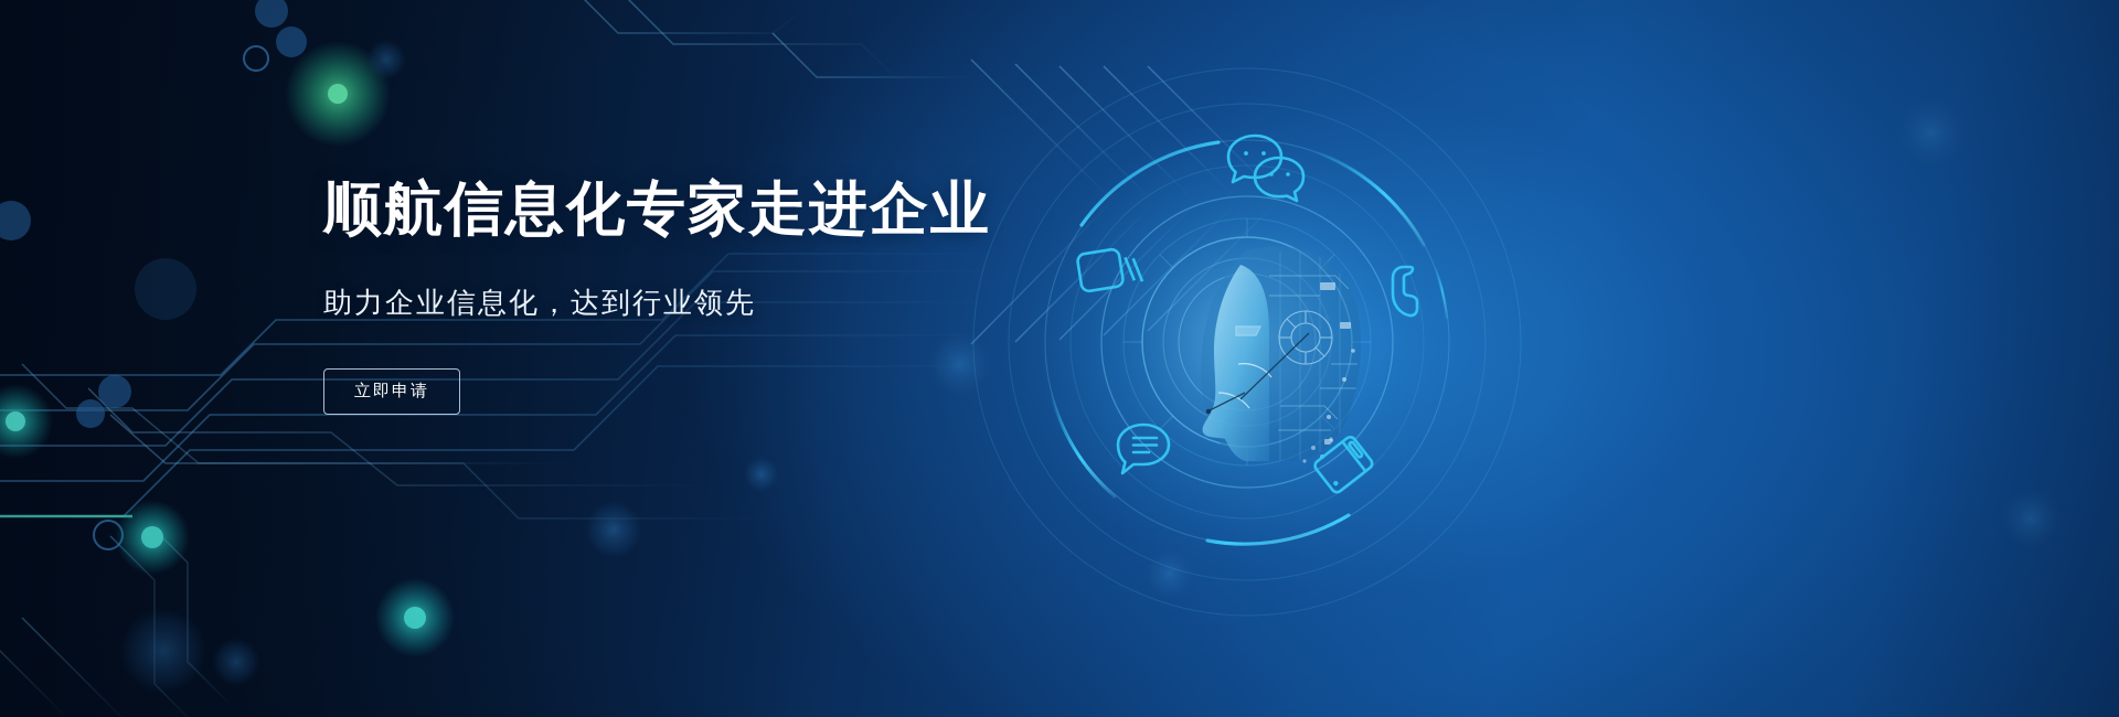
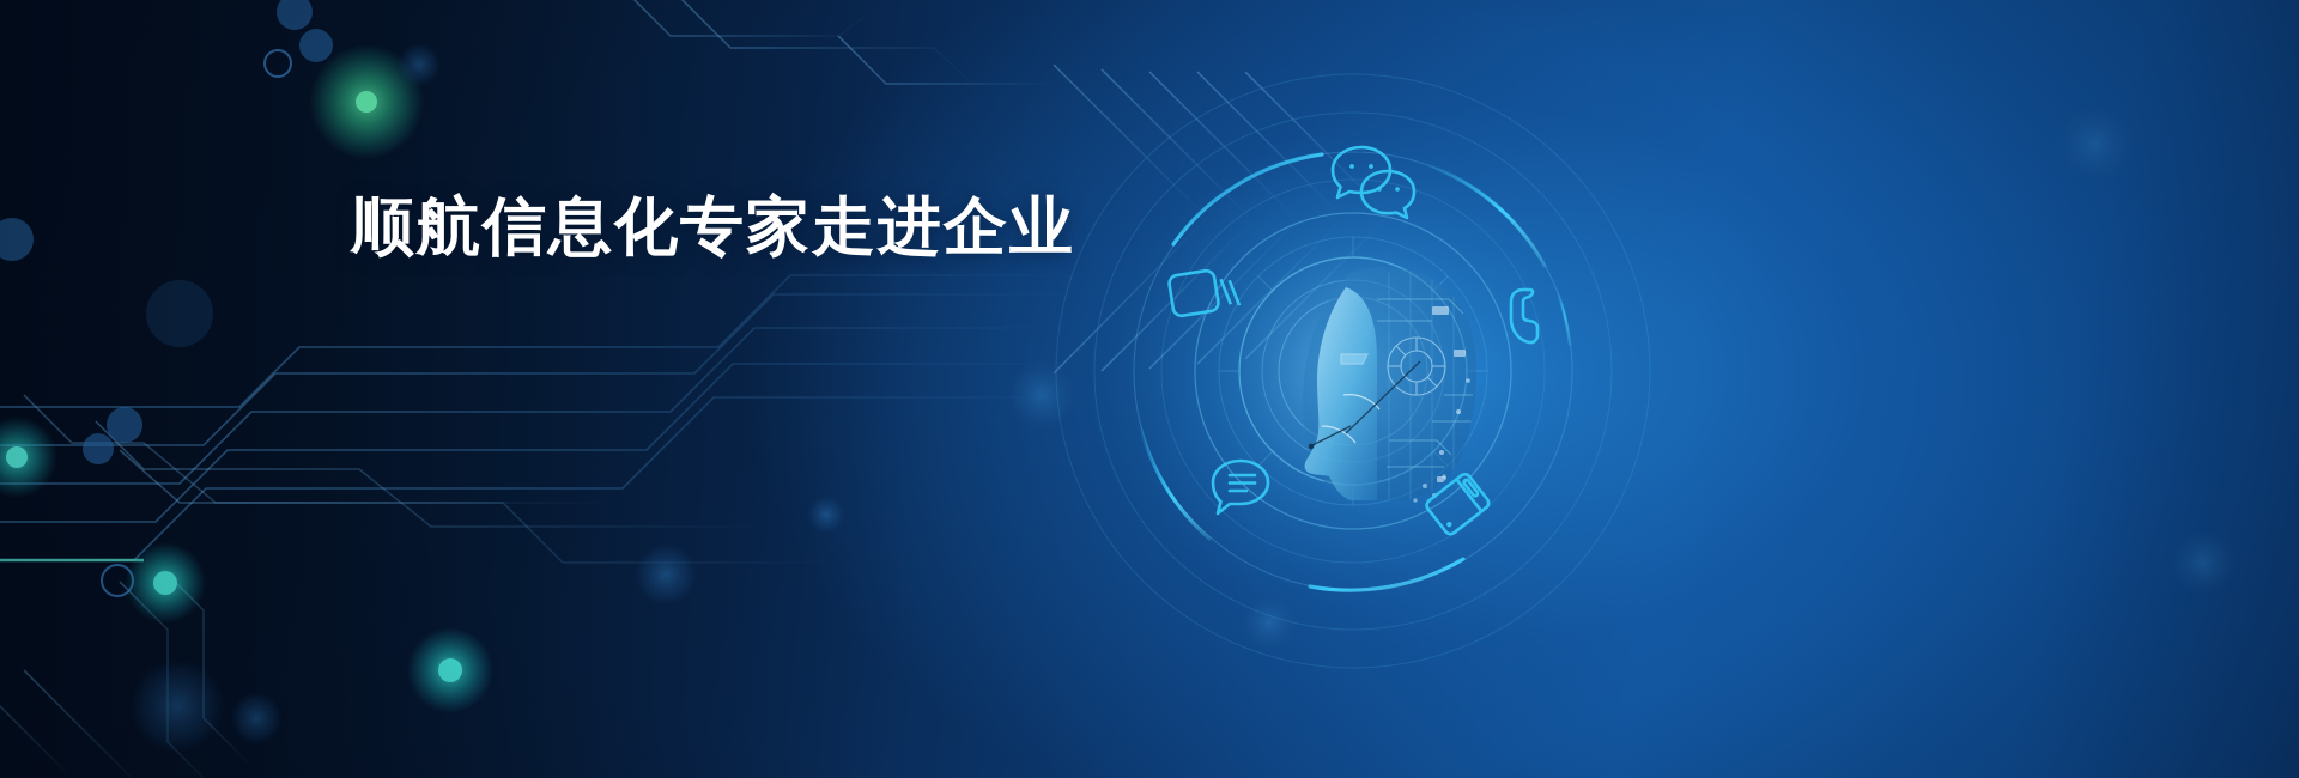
  顺航信息化专家走进企业
- 助力企业信息化，达到行业领先
- 立即申请
